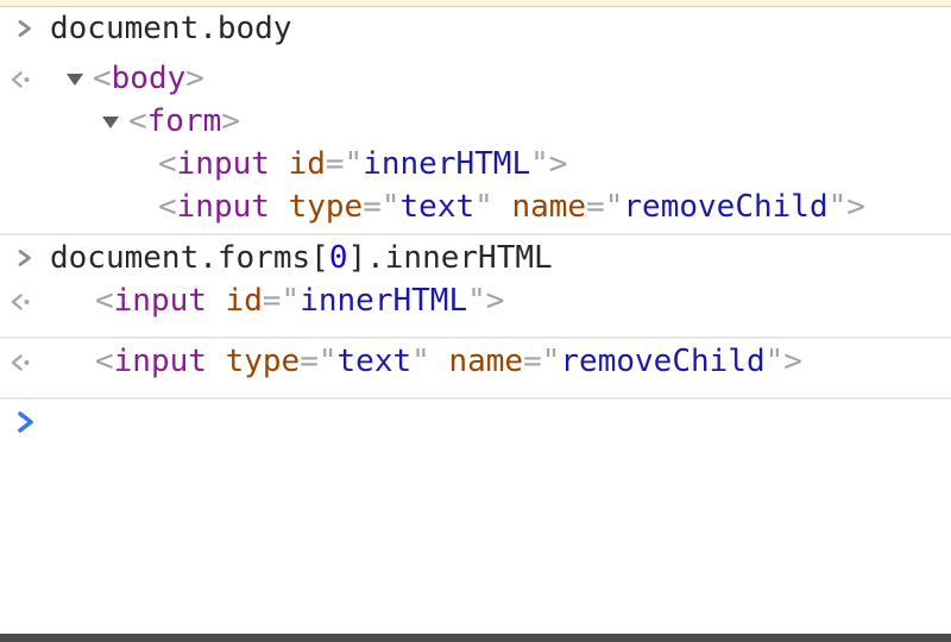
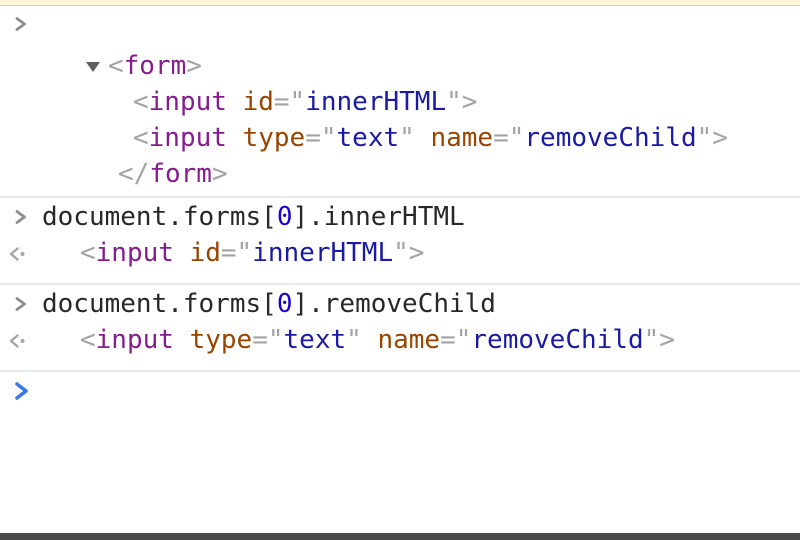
- document.body
- <body>
  <form>
  <input id="innerHTML">
  <input type="text" name="removeChild">
+ </form>
  document.forms[0].innerHTML
  <input id="innerHTML">
+ document.forms[0].removeChild
  <input type="text" name="removeChild">
